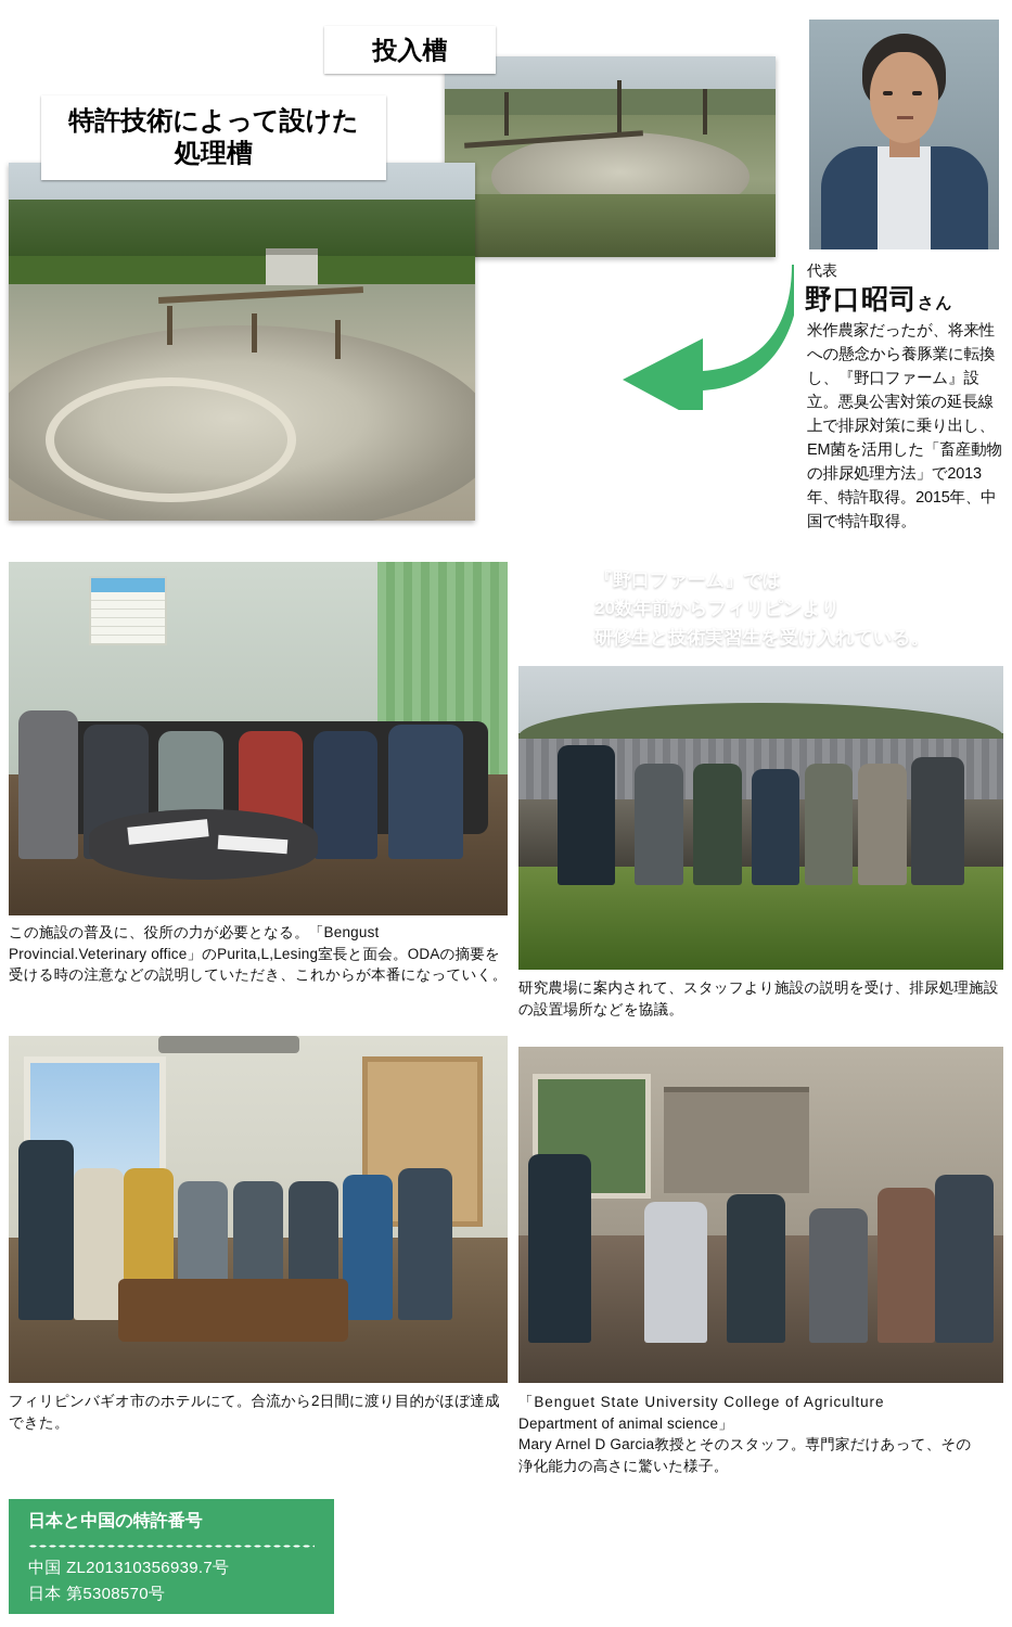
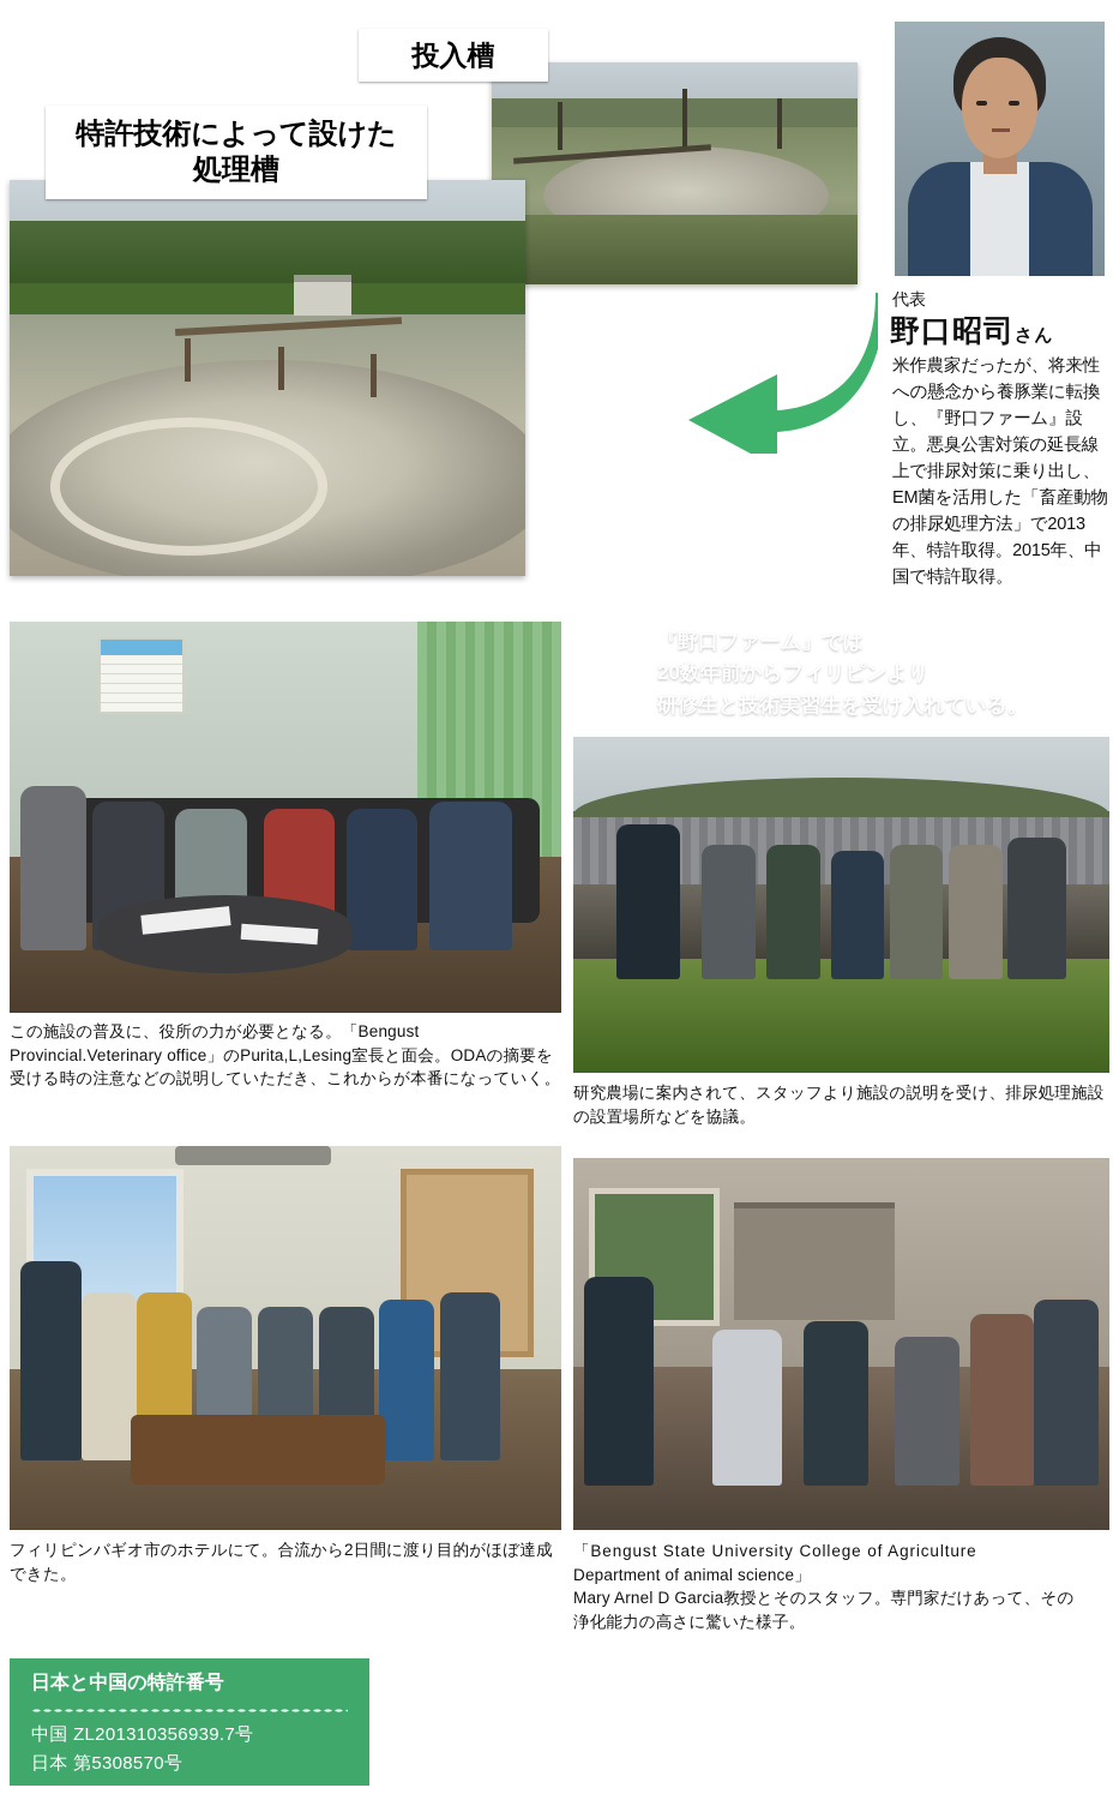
  投入槽
  特許技術によって設けた
  処理槽
  代表
  野口昭司さん
  米作農家だったが、将来性への懸念から養豚業に転換し、『野口ファーム』設立。悪臭公害対策の延長線上で排尿対策に乗り出し、EM菌を活用した「畜産動物の排尿処理方法」で2013年、特許取得。2015年、中国で特許取得。
  『野口ファーム』では
  20数年前からフィリピンより
  研修生と技術実習生を受け入れている。
  この施設の普及に、役所の力が必要となる。「Bengust Provincial.Veterinary office」のPurita,L,Lesing室長と面会。ODAの摘要を受ける時の注意などの説明していただき、これからが本番になっていく。
  研究農場に案内されて、スタッフより施設の説明を受け、排尿処理施設の設置場所などを協議。
  フィリピンバギオ市のホテルにて。合流から2日間に渡り目的がほぼ達成できた。
- 「Benguet State University College of Agriculture
+ 「Bengust State University College of Agriculture
  Department of animal science」
  Mary Arnel D Garcia教授とそのスタッフ。専門家だけあって、その
  浄化能力の高さに驚いた様子。
  日本と中国の特許番号
  中国 ZL201310356939.7号
  日本 第5308570号
